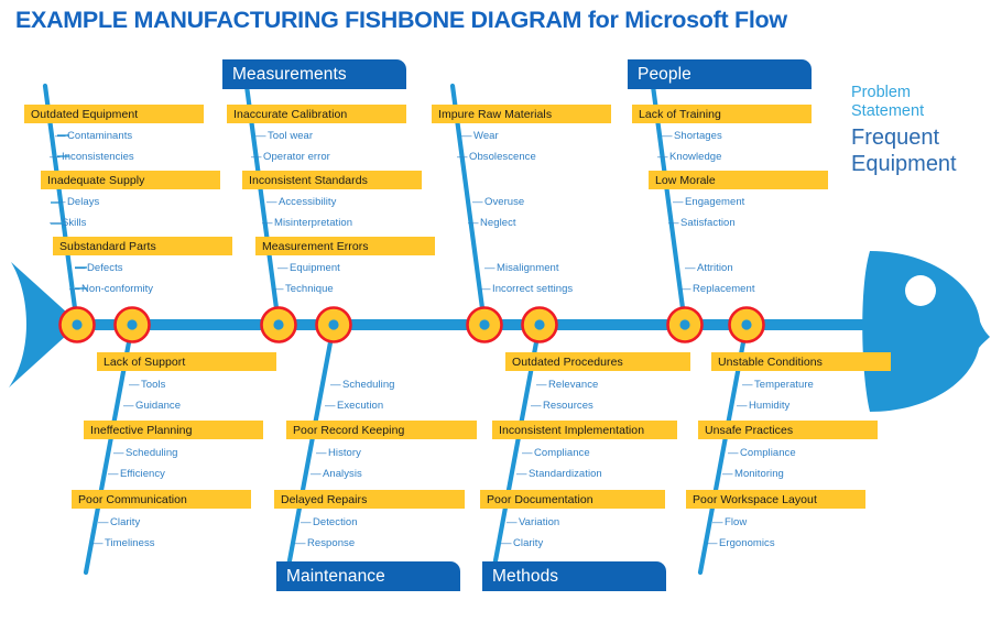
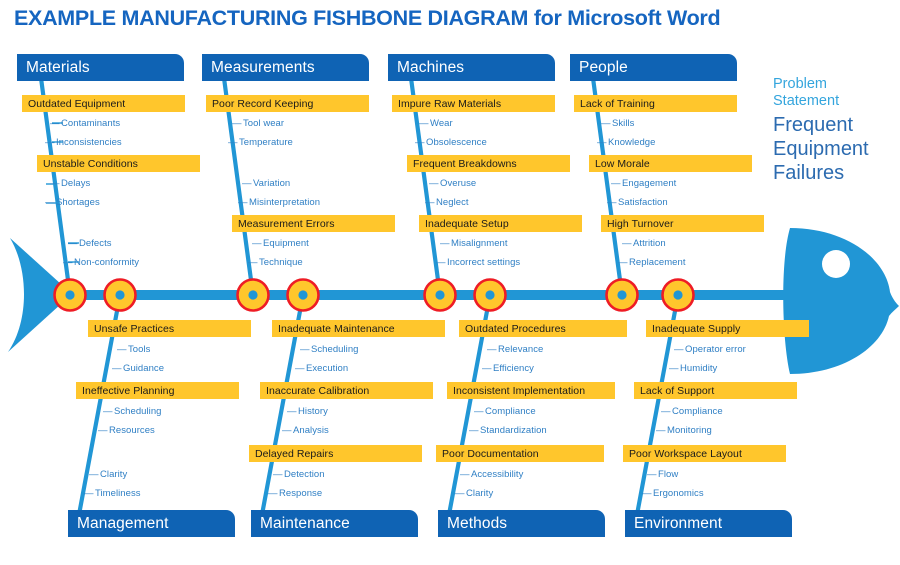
- EXAMPLE MANUFACTURING FISHBONE DIAGRAM for Microsoft Flow
+ EXAMPLE MANUFACTURING FISHBONE DIAGRAM for Microsoft Word
+ Materials
  Measurements
+ Machines
  People
+ Management
  Maintenance
  Methods
+ Environment
  Outdated Equipment
  — Contaminants
  — Inconsistencies
- Inadequate Supply
+ Unstable Conditions
  — Delays
- — Skills
+ — Shortages
- Substandard Parts
  — Defects
  — Non-conformity
- Inaccurate Calibration
+ Poor Record Keeping
  — Tool wear
- — Operator error
+ — Temperature
- Inconsistent Standards
- — Accessibility
+ — Variation
  — Misinterpretation
  Measurement Errors
  — Equipment
  — Technique
  Impure Raw Materials
  — Wear
  — Obsolescence
+ Frequent Breakdowns
  — Overuse
  — Neglect
+ Inadequate Setup
  — Misalignment
  — Incorrect settings
  Lack of Training
- — Shortages
+ — Skills
  — Knowledge
  Low Morale
  — Engagement
  — Satisfaction
+ High Turnover
  — Attrition
  — Replacement
- Lack of Support
+ Unsafe Practices
  — Tools
  — Guidance
  Ineffective Planning
  — Scheduling
- — Efficiency
+ — Resources
- Poor Communication
  — Clarity
  — Timeliness
+ Inadequate Maintenance
  — Scheduling
  — Execution
- Poor Record Keeping
+ Inaccurate Calibration
  — History
  — Analysis
  Delayed Repairs
  — Detection
  — Response
  Outdated Procedures
  — Relevance
- — Resources
+ — Efficiency
  Inconsistent Implementation
  — Compliance
  — Standardization
  Poor Documentation
- — Variation
+ — Accessibility
  — Clarity
- Unstable Conditions
+ Inadequate Supply
- — Temperature
+ — Operator error
  — Humidity
- Unsafe Practices
+ Lack of Support
  — Compliance
  — Monitoring
  Poor Workspace Layout
  — Flow
  — Ergonomics
  Problem
  Statement
  Frequent
  Equipment
+ Failures
